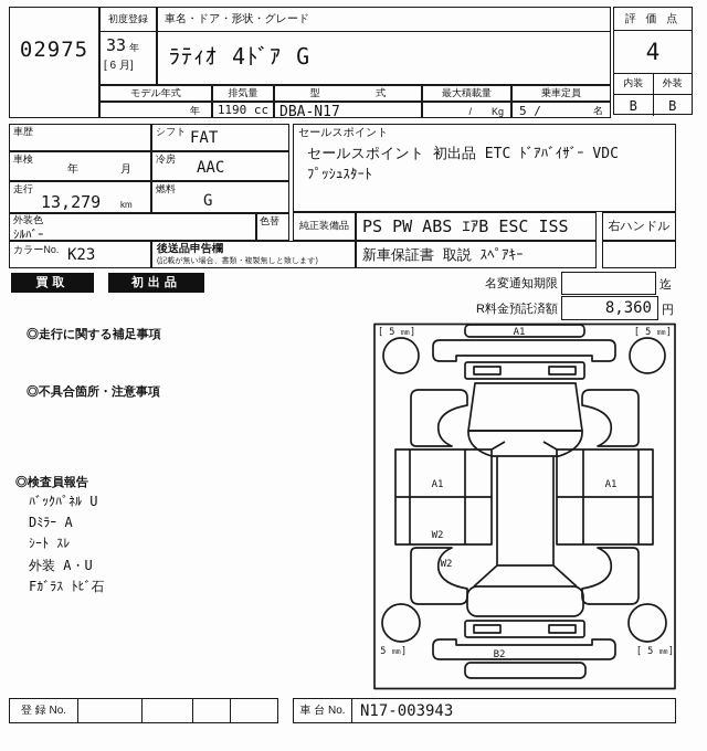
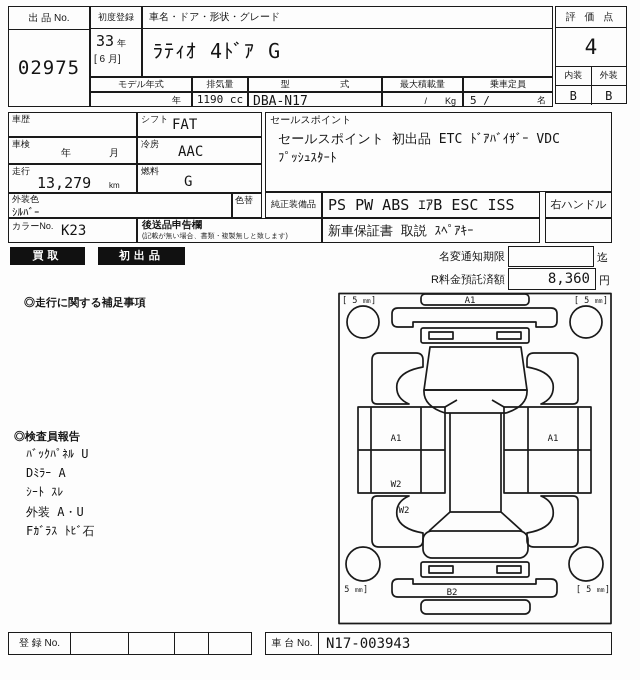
+ 出 品 No.
  02975
  初度登録
  33 年
  [ 6 月]
  車名・ドア・形状・グレード
  ﾗﾃｨｵ 4ﾄﾞｱ G
  モデル年式
  年
  排気量
  1190 cc
  型 式
  DBA-N17
  最大積載量
  /
  Kg
  乗車定員
  5 /
  名
  評 価 点
  4
  内装
  外装
  B
  B
  車歴
  シフト
  FAT
  車検
  年
  月
  冷房
  AAC
  走行
  13,279
  km
  燃料
  G
  外装色
  ｼﾙﾊﾞｰ
  色替
  カラーNo.
  K23
  後送品申告欄
  セールスポイント
  セールスポイント 初出品 ETC ﾄﾞｱﾊﾞｲｻﾞｰ VDC
  ﾌﾟｯｼｭｽﾀｰﾄ
  純正装備品
  PS PW ABS ｴｱB ESC ISS
  右ハンドル
  新車保証書 取説 ｽﾍﾟｱｷｰ
  買取
  初出品
  名変通知期限
  迄
  R料金預託済額
  8,360
  円
  ◎走行に関する補足事項
- ◎不具合箇所・注意事項
  ◎検査員報告
  ﾊﾞｯｸﾊﾟﾈﾙ U
  Dﾐﾗｰ A
  ｼｰﾄ ｽﾚ
  外装 A・U
  Fｶﾞﾗｽ ﾄﾋﾞ石
  [ 5 ㎜]
  [ 5 ㎜]
  5 ㎜]
  [ 5 ㎜]
  A1
  A1
  A1
  W2
  W2
  B2
  登 録 No.
  車 台 No.
  N17-003943
